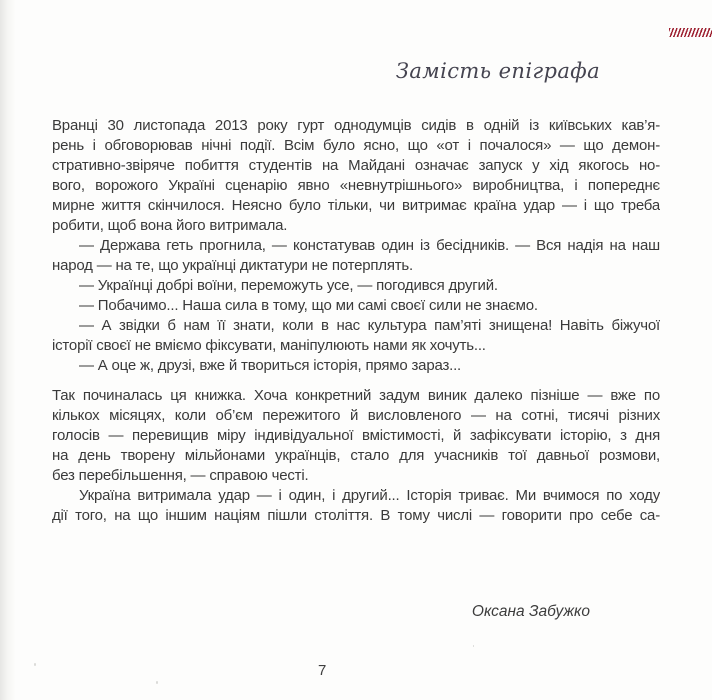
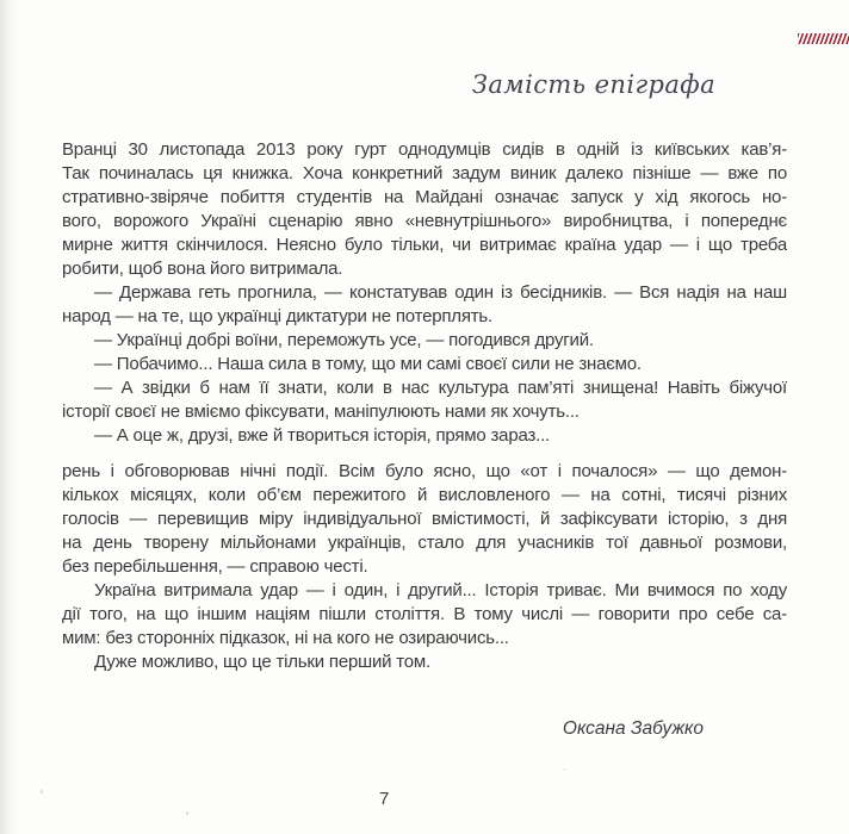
  Замість епіграфа
  Вранці 30 листопада 2013 року гурт однодумців сидів в одній із київських кав’я-
- рень і обговорював нічні події. Всім було ясно, що «от і почалося» — що демон-
+ Так починалась ця книжка. Хоча конкретний задум виник далеко пізніше — вже по
  стративно-звіряче побиття студентів на Майдані означає запуск у хід якогось но-
  вого, ворожого Україні сценарію явно «невнутрішнього» виробництва, і попереднє
  мирне життя скінчилося. Неясно було тільки, чи витримає країна удар — і що треба
  робити, щоб вона його витримала.
  — Держава геть прогнила, — констатував один із бесідників. — Вся надія на наш
  народ — на те, що українці диктатури не потерплять.
  — Українці добрі воїни, переможуть усе, — погодився другий.
  — Побачимо... Наша сила в тому, що ми самі своєї сили не знаємо.
  — А звідки б нам її знати, коли в нас культура пам’яті знищена! Навіть біжучої
  історії своєї не вміємо фіксувати, маніпулюють нами як хочуть...
  — А оце ж, друзі, вже й твориться історія, прямо зараз...
- Так починалась ця книжка. Хоча конкретний задум виник далеко пізніше — вже по
+ рень і обговорював нічні події. Всім було ясно, що «от і почалося» — що демон-
  кількох місяцях, коли об’єм пережитого й висловленого — на сотні, тисячі різних
  голосів — перевищив міру індивідуальної вмістимості, й зафіксувати історію, з дня
  на день творену мільйонами українців, стало для учасників тої давньої розмови,
  без перебільшення, — справою честі.
  Україна витримала удар — і один, і другий... Історія триває. Ми вчимося по ходу
  дії того, на що іншим націям пішли століття. В тому числі — говорити про себе са-
+ мим: без сторонніх підказок, ні на кого не озираючись...
+ Дуже можливо, що це тільки перший том.
  Оксана Забужко
  7
